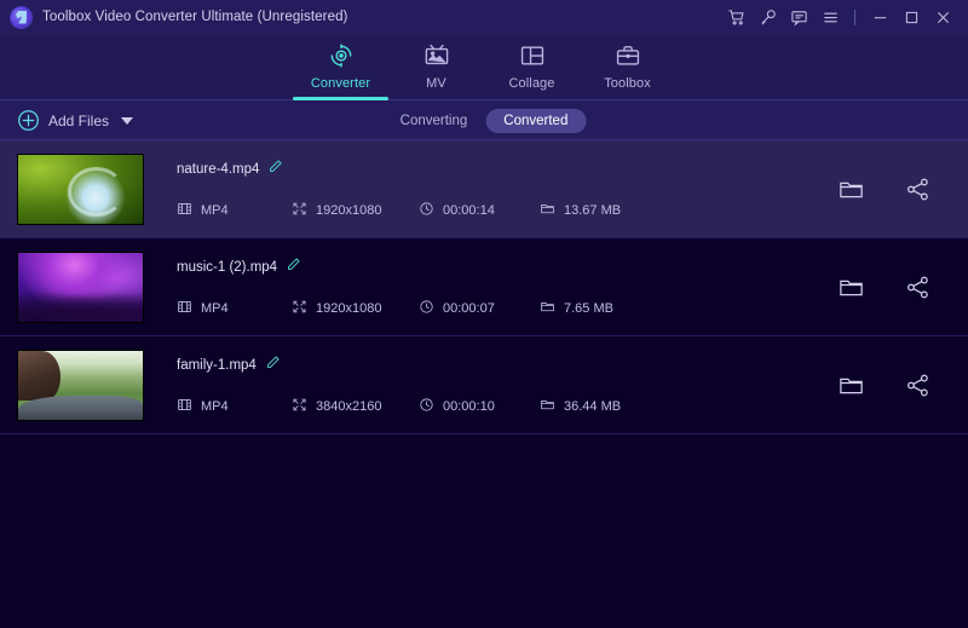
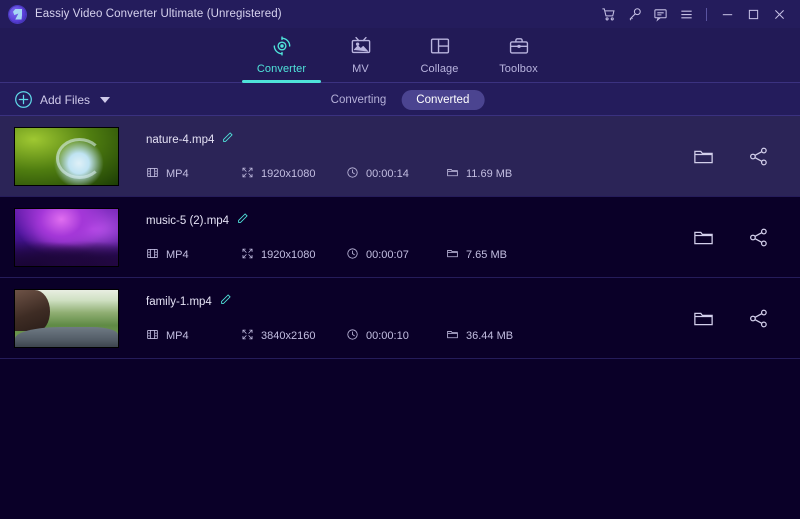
- Toolbox Video Converter Ultimate (Unregistered)
+ Eassiy Video Converter Ultimate (Unregistered)
  Converter
  MV
  Collage
  Toolbox
  Add Files
  Converting
  Converted
  nature-4.mp4
  MP4
  1920x1080
  00:00:14
- 13.67 MB
+ 11.69 MB
- music-1 (2).mp4
+ music-5 (2).mp4
  MP4
  1920x1080
  00:00:07
  7.65 MB
  family-1.mp4
  MP4
  3840x2160
  00:00:10
  36.44 MB
